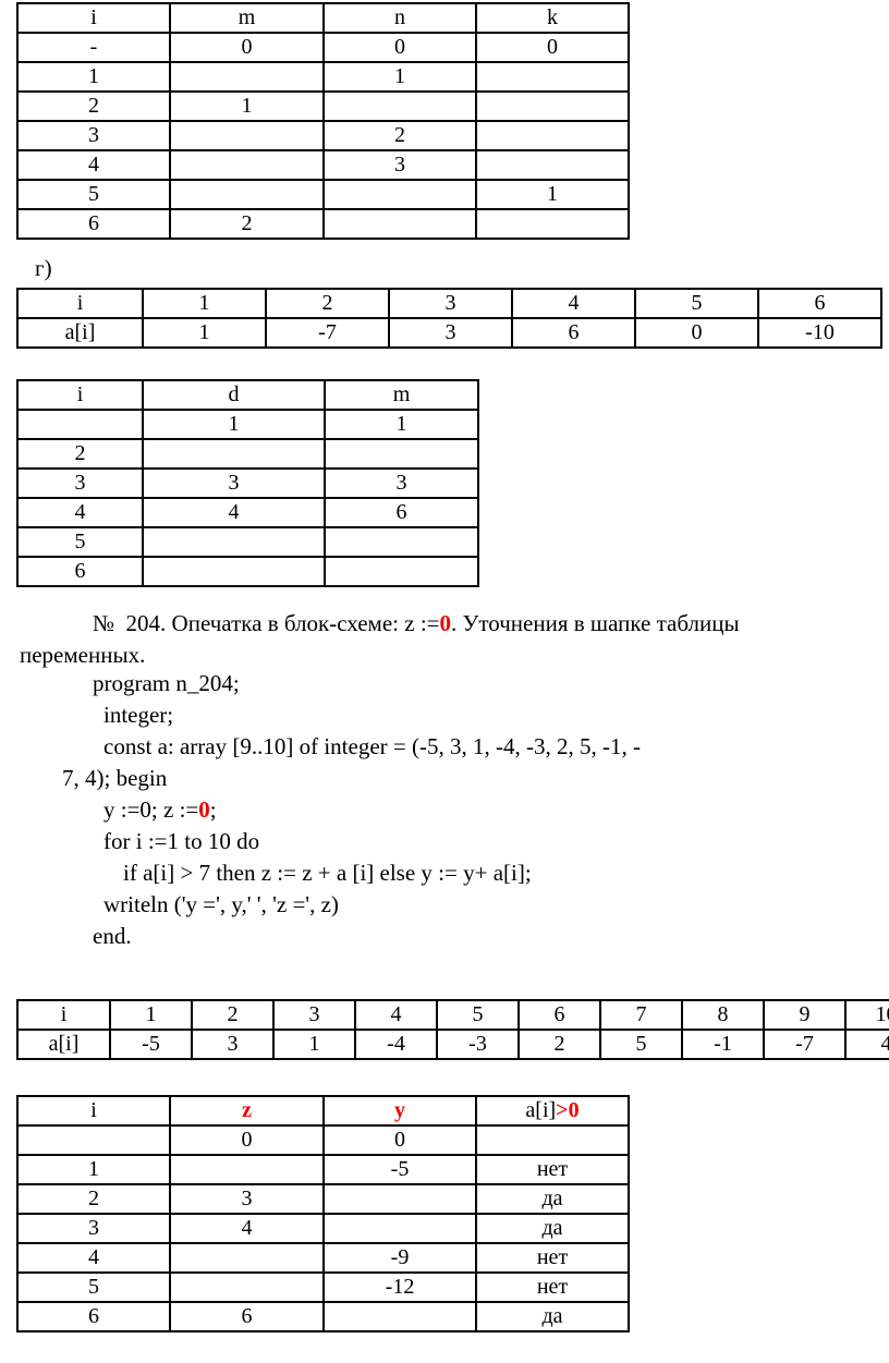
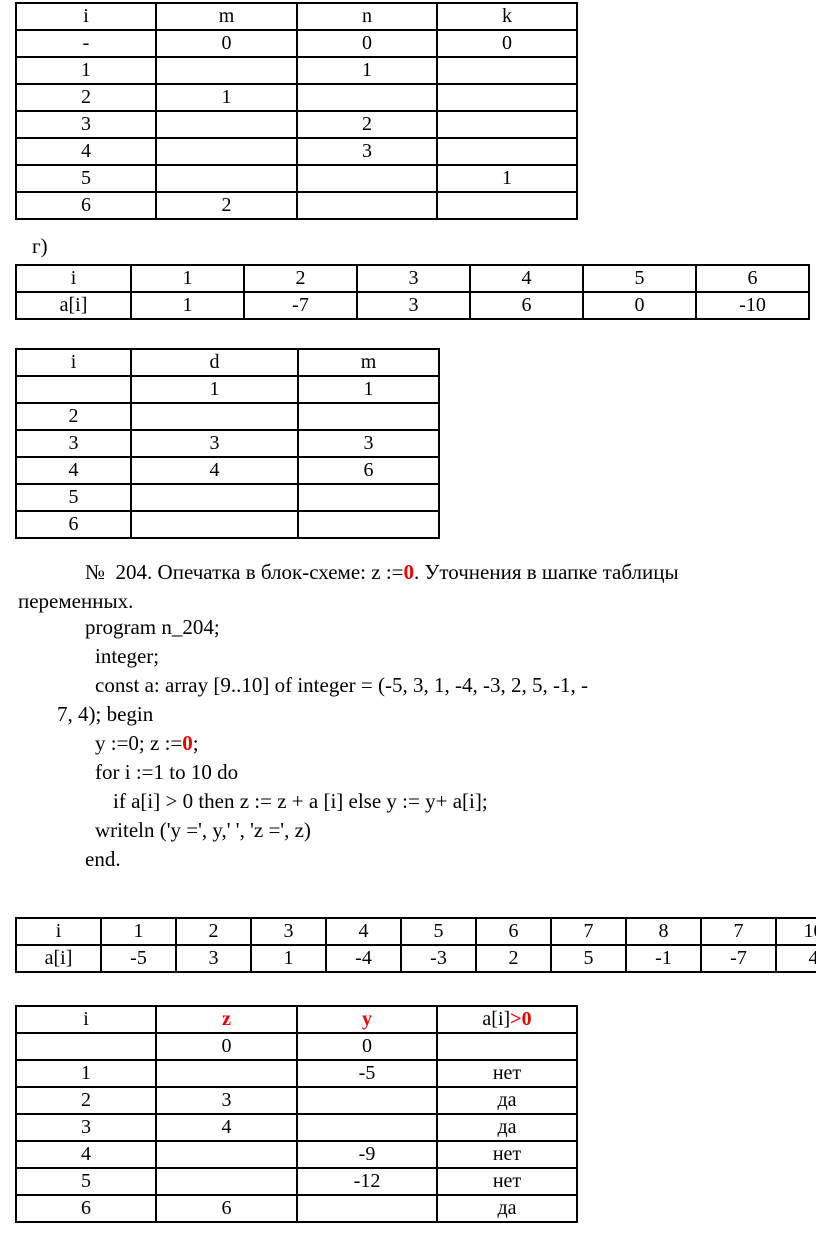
  i	m	n	k
  -	0	0	0
  1		1
  2	1
  3		2
  4		3
  5			1
  6	2
  г)
  i	1	2	3	4	5	6
  a[i]	1	-7	3	6	0	-10
  i	d	m
  	1	1
  2
  3	3	3
  4	4	6
  5
  6
  № 204. Опечатка в блок-схеме: z :=0. Уточнения в шапке таблицы
  переменных.
  program n_204;
  integer;
  const a: array [9..10] of integer = (-5, 3, 1, -4, -3, 2, 5, -1, -
  7, 4); begin
  y :=0; z :=0;
  for i :=1 to 10 do
- if a[i] > 7 then z := z + a [i] else y := y+ a[i];
+ if a[i] > 0 then z := z + a [i] else y := y+ a[i];
  writeln ('y =', y,' ', 'z =', z)
  end.
- i	1	2	3	4	5	6	7	8	9	1
+ i	1	2	3	4	5	6	7	8	7	1
  a[i]	-5	3	1	-4	-3	2	5	-1	-7	4
  i	z	y	a[i]>0
  	0	0
  1		-5	нет
  2	3		да
  3	4		да
  4		-9	нет
  5		-12	нет
  6	6		да
